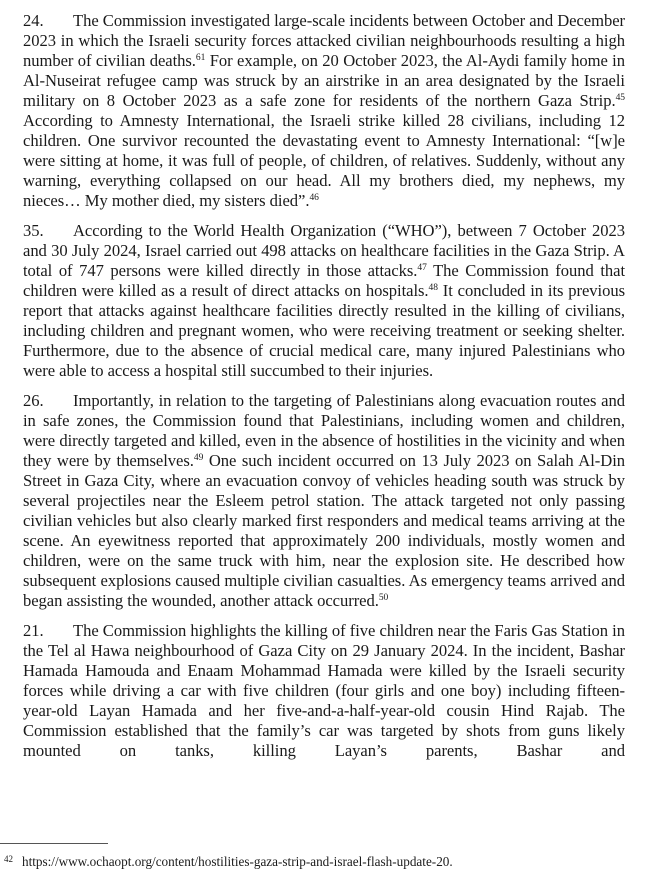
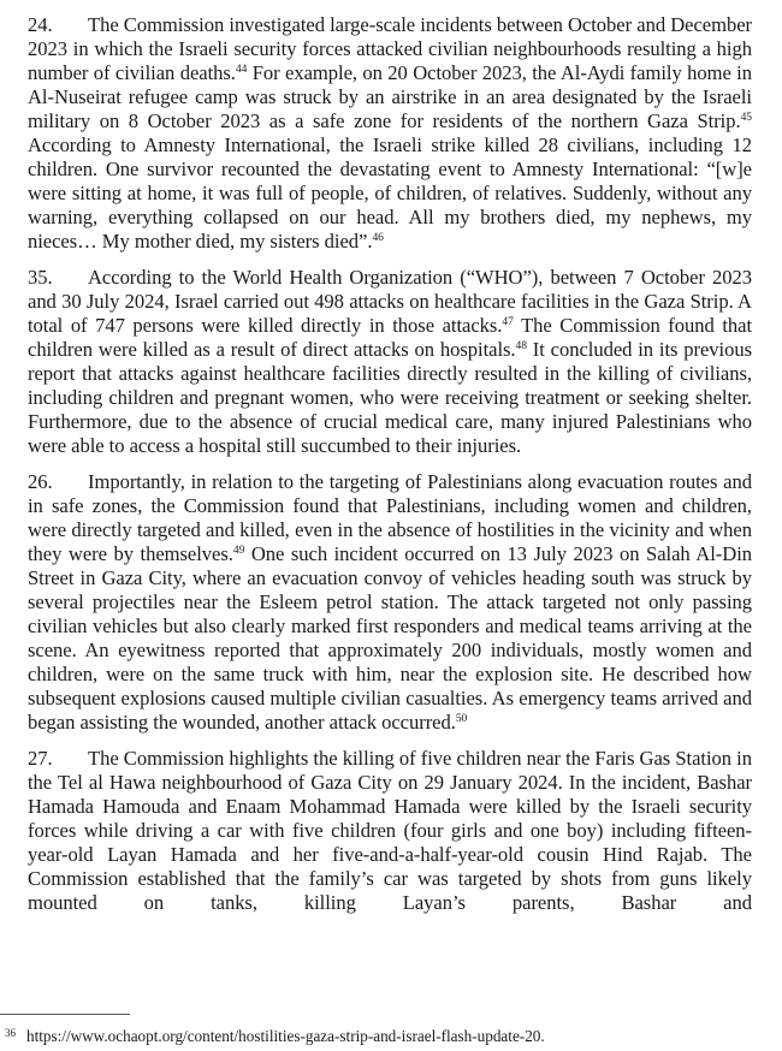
- 24. The Commission investigated large-scale incidents between October and December 2023 in which the Israeli security forces attacked civilian neighbourhoods resulting a high number of civilian deaths.61 For example, on 20 October 2023, the Al-Aydi family home in Al-Nuseirat refugee camp was struck by an airstrike in an area designated by the Israeli military on 8 October 2023 as a safe zone for residents of the northern Gaza Strip.45 According to Amnesty International, the Israeli strike killed 28 civilians, including 12 children. One survivor recounted the devastating event to Amnesty International: “[w]e were sitting at home, it was full of people, of children, of relatives. Suddenly, without any warning, everything collapsed on our head. All my brothers died, my nephews, my nieces… My mother died, my sisters died”.46
+ 24. The Commission investigated large-scale incidents between October and December 2023 in which the Israeli security forces attacked civilian neighbourhoods resulting a high number of civilian deaths.44 For example, on 20 October 2023, the Al-Aydi family home in Al-Nuseirat refugee camp was struck by an airstrike in an area designated by the Israeli military on 8 October 2023 as a safe zone for residents of the northern Gaza Strip.45 According to Amnesty International, the Israeli strike killed 28 civilians, including 12 children. One survivor recounted the devastating event to Amnesty International: “[w]e were sitting at home, it was full of people, of children, of relatives. Suddenly, without any warning, everything collapsed on our head. All my brothers died, my nephews, my nieces… My mother died, my sisters died”.46
  35. According to the World Health Organization (“WHO”), between 7 October 2023 and 30 July 2024, Israel carried out 498 attacks on healthcare facilities in the Gaza Strip. A total of 747 persons were killed directly in those attacks.47 The Commission found that children were killed as a result of direct attacks on hospitals.48 It concluded in its previous report that attacks against healthcare facilities directly resulted in the killing of civilians, including children and pregnant women, who were receiving treatment or seeking shelter. Furthermore, due to the absence of crucial medical care, many injured Palestinians who were able to access a hospital still succumbed to their injuries.
  26. Importantly, in relation to the targeting of Palestinians along evacuation routes and in safe zones, the Commission found that Palestinians, including women and children, were directly targeted and killed, even in the absence of hostilities in the vicinity and when they were by themselves.49 One such incident occurred on 13 July 2023 on Salah Al-Din Street in Gaza City, where an evacuation convoy of vehicles heading south was struck by several projectiles near the Esleem petrol station. The attack targeted not only passing civilian vehicles but also clearly marked first responders and medical teams arriving at the scene. An eyewitness reported that approximately 200 individuals, mostly women and children, were on the same truck with him, near the explosion site. He described how subsequent explosions caused multiple civilian casualties. As emergency teams arrived and began assisting the wounded, another attack occurred.50
- 21. The Commission highlights the killing of five children near the Faris Gas Station in the Tel al Hawa neighbourhood of Gaza City on 29 January 2024. In the incident, Bashar Hamada Hamouda and Enaam Mohammad Hamada were killed by the Israeli security forces while driving a car with five children (four girls and one boy) including fifteen-year-old Layan Hamada and her five-and-a-half-year-old cousin Hind Rajab. The Commission established that the family’s car was targeted by shots from guns likely mounted on tanks, killing Layan’s parents, Bashar and
+ 27. The Commission highlights the killing of five children near the Faris Gas Station in the Tel al Hawa neighbourhood of Gaza City on 29 January 2024. In the incident, Bashar Hamada Hamouda and Enaam Mohammad Hamada were killed by the Israeli security forces while driving a car with five children (four girls and one boy) including fifteen-year-old Layan Hamada and her five-and-a-half-year-old cousin Hind Rajab. The Commission established that the family’s car was targeted by shots from guns likely mounted on tanks, killing Layan’s parents, Bashar and
- 42 https://www.ochaopt.org/content/hostilities-gaza-strip-and-israel-flash-update-20.
+ 36 https://www.ochaopt.org/content/hostilities-gaza-strip-and-israel-flash-update-20.
